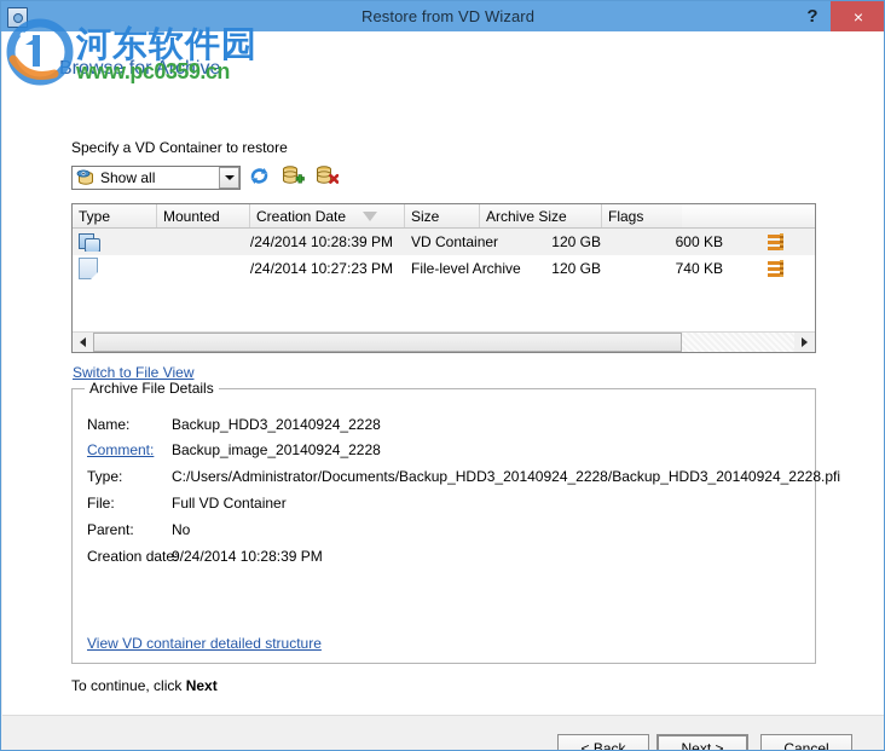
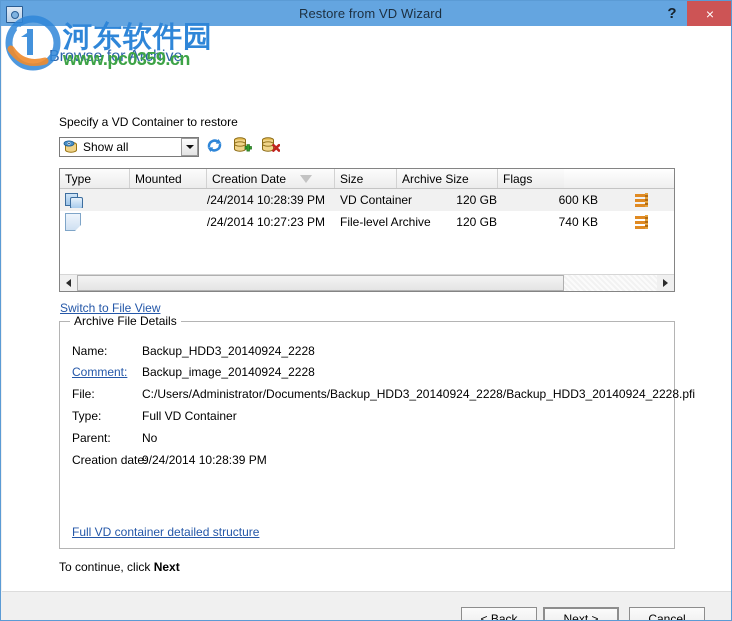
  Restore from VD Wizard
  ?
  ×
  Browse for Archive
  Specify a VD Container to restore
  Show all
  Type
  Mounted
  Creation Date
  Size
  Archive Size
  Flags
  /24/2014 10:28:39 PM
  VD Container
  120 GB
  600 KB
  /24/2014 10:27:23 PM
  File-level Archive
  120 GB
  740 KB
  Switch to File View
  Archive File Details
  Name:
  Backup_HDD3_20140924_2228
  Comment:
  Backup_image_20140924_2228
- Type:
+ File:
  C:/Users/Administrator/Documents/Backup_HDD3_20140924_2228/Backup_HDD3_20140924_2228.pfi
- File:
+ Type:
  Full VD Container
  Parent:
  No
  Creation date:
  9/24/2014 10:28:39 PM
- View VD container detailed structure
+ Full VD container detailed structure
  To continue, click Next
  < Back
  Next >
  Cancel
  河东软件园
  www.pc0359.cn
